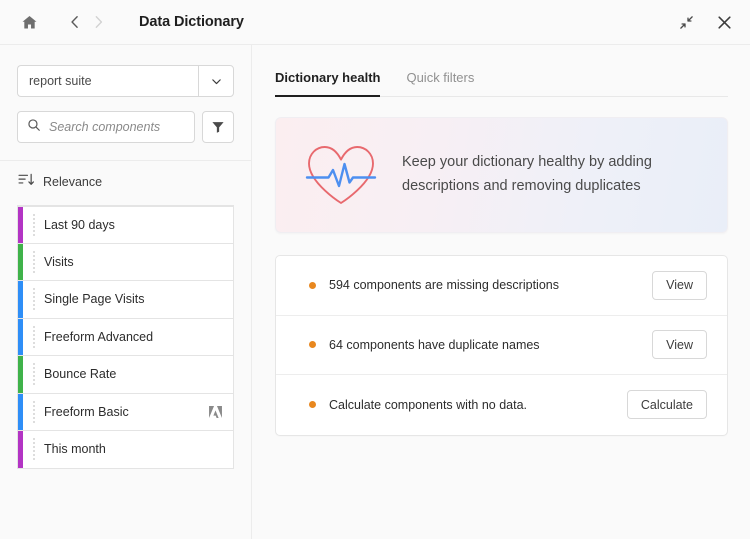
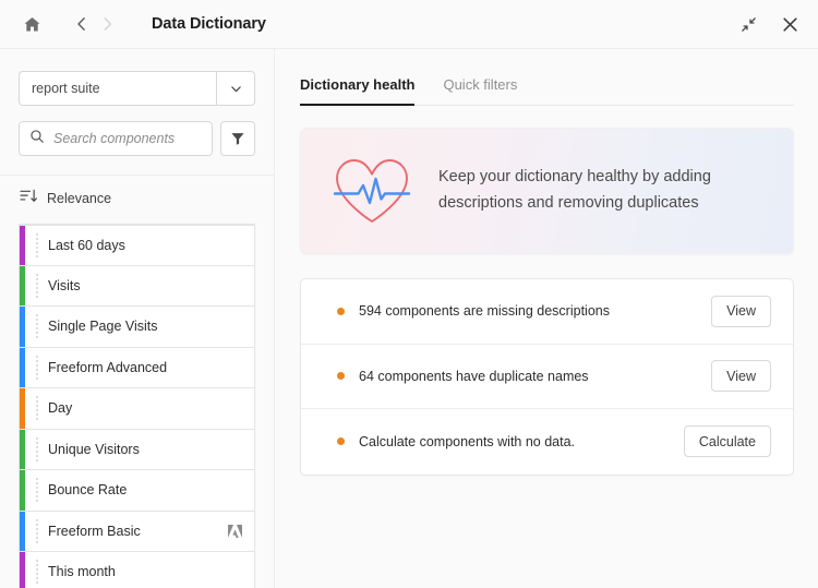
  Data Dictionary
  report suite
  Search components
  Relevance
- Last 90 days
+ Last 60 days
  Visits
  Single Page Visits
  Freeform Advanced
+ Day
+ Unique Visitors
  Bounce Rate
  Freeform Basic
  This month
  Dictionary health
  Quick filters
  Keep your dictionary healthy by adding descriptions and removing duplicates
  594 components are missing descriptions
  View
  64 components have duplicate names
  View
  Calculate components with no data.
  Calculate
